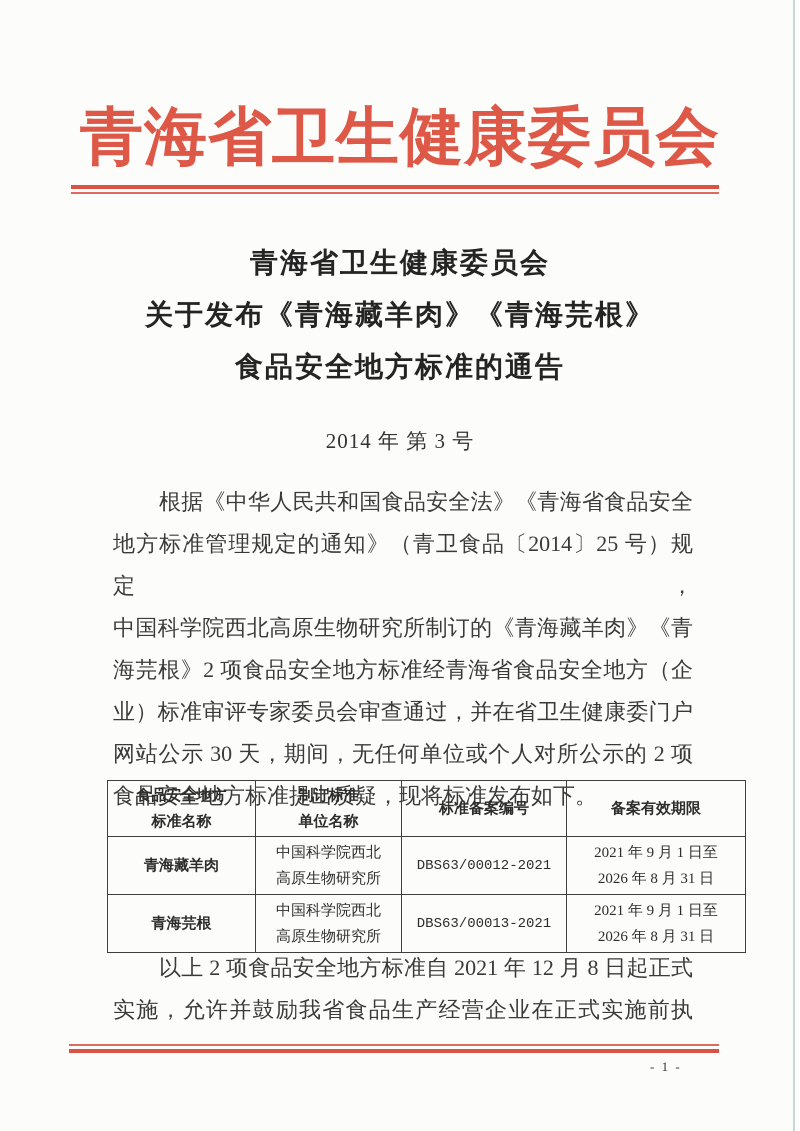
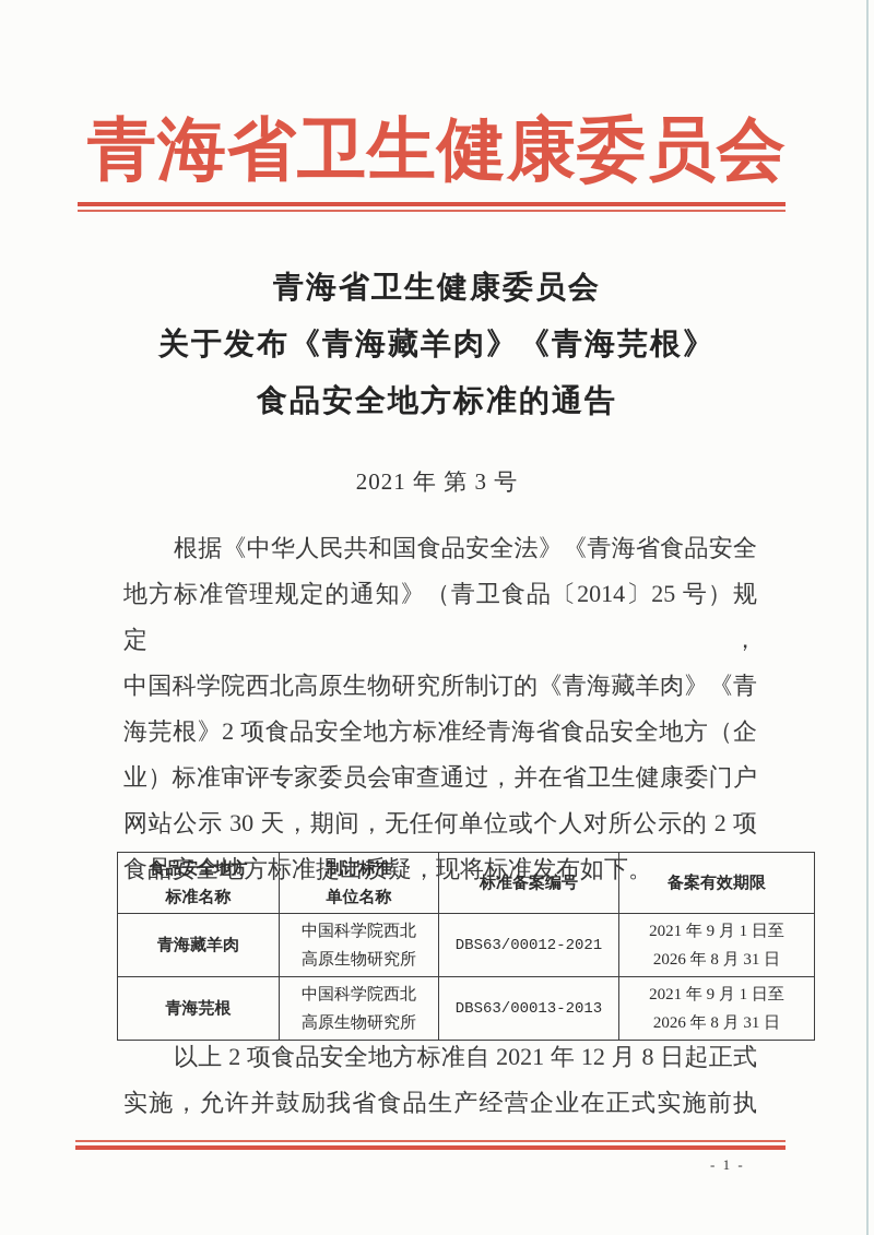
  青海省卫生健康委员会
  青海省卫生健康委员会
  关于发布《青海藏羊肉》《青海芫根》
  食品安全地方标准的通告
- 2014 年 第 3 号
+ 2021 年 第 3 号
  根据《中华人民共和国食品安全法》《青海省食品安全
  地方标准管理规定的通知》（青卫食品〔2014〕25 号）规定，
  中国科学院西北高原生物研究所制订的《青海藏羊肉》《青
  海芫根》2 项食品安全地方标准经青海省食品安全地方（企
  业）标准审评专家委员会审查通过，并在省卫生健康委门户
  网站公示 30 天，期间，无任何单位或个人对所公示的 2 项
  食品安全地方标准提出质疑，现将标准发布如下。
  食品安全地方 标准名称	制订标准 单位名称	标准备案编号	备案有效期限
  青海藏羊肉	中国科学院西北 高原生物研究所	DBS63/00012-2021	2021 年 9 月 1 日至 2026 年 8 月 31 日
- 青海芫根	中国科学院西北 高原生物研究所	DBS63/00013-2021	2021 年 9 月 1 日至 2026 年 8 月 31 日
+ 青海芫根	中国科学院西北 高原生物研究所	DBS63/00013-2013	2021 年 9 月 1 日至 2026 年 8 月 31 日
  以上 2 项食品安全地方标准自 2021 年 12 月 8 日起正式
  实施，允许并鼓励我省食品生产经营企业在正式实施前执
  - 1 -
